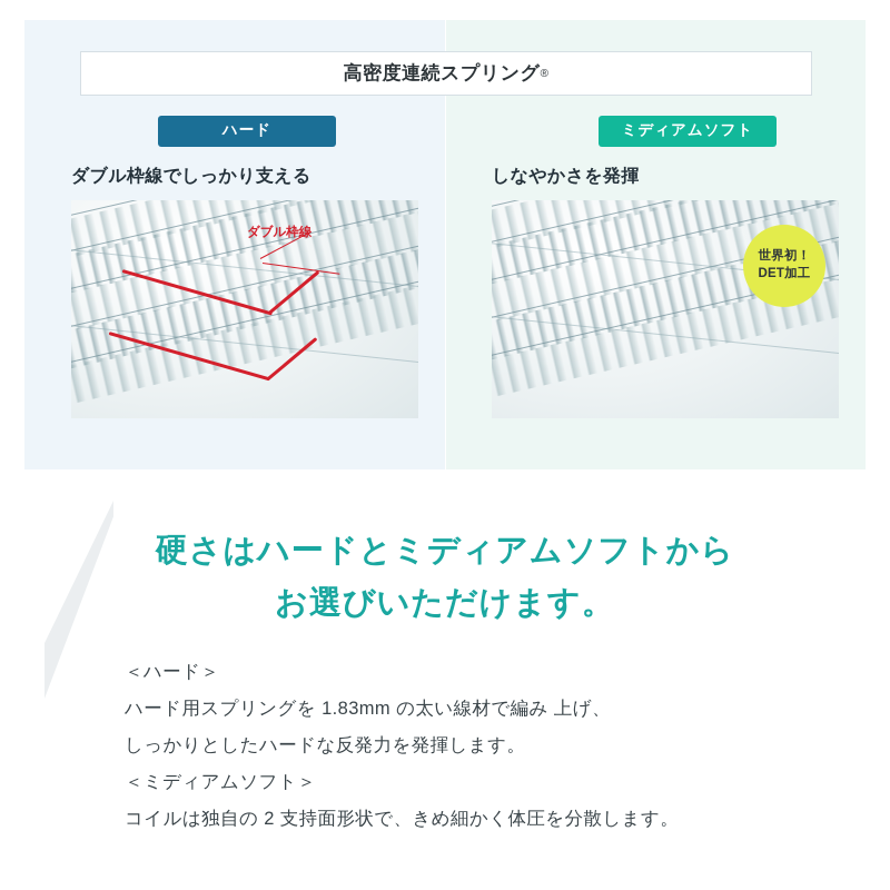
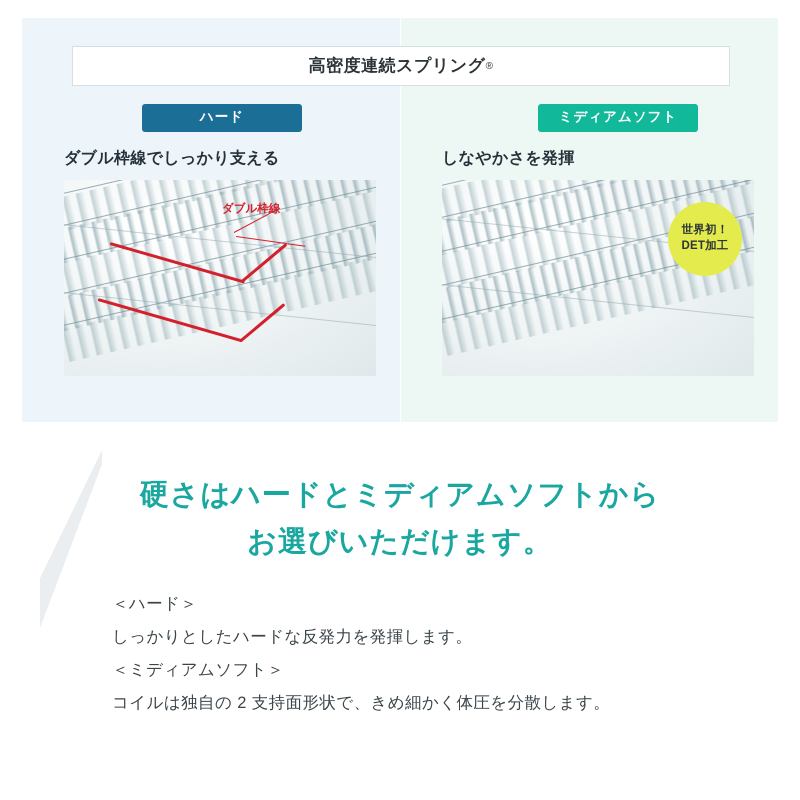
  ハード
  ダブル枠線でしっかり支える
  ダブル枠線
  ミディアムソフト
  しなやかさを発揮
  世界初！
  DET加工
  高密度連続スプリング
  ®
  硬さはハードとミディアムソフトから
  お選びいただけます。
  ＜ハード＞
- ハード用スプリングを 1.83mm の太い線材で編み 上げ、
  しっかりとしたハードな反発力を発揮します。
  ＜ミディアムソフト＞
  コイルは独自の 2 支持面形状で、きめ細かく体圧を分散します。
